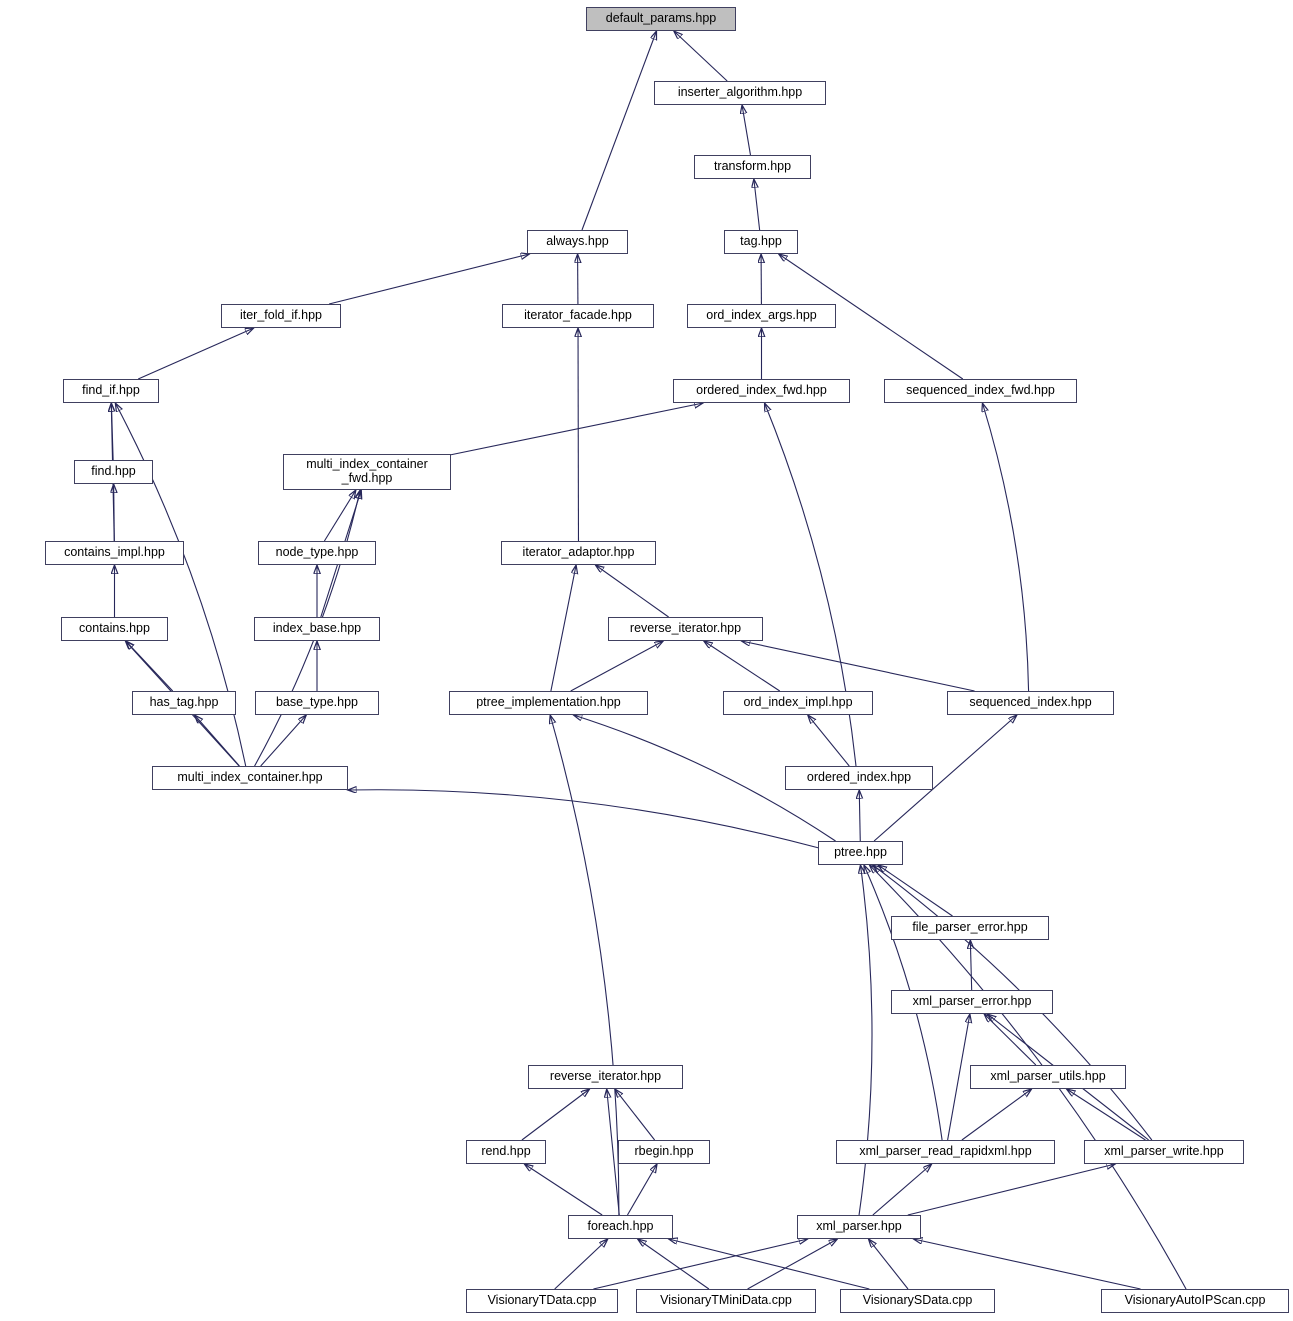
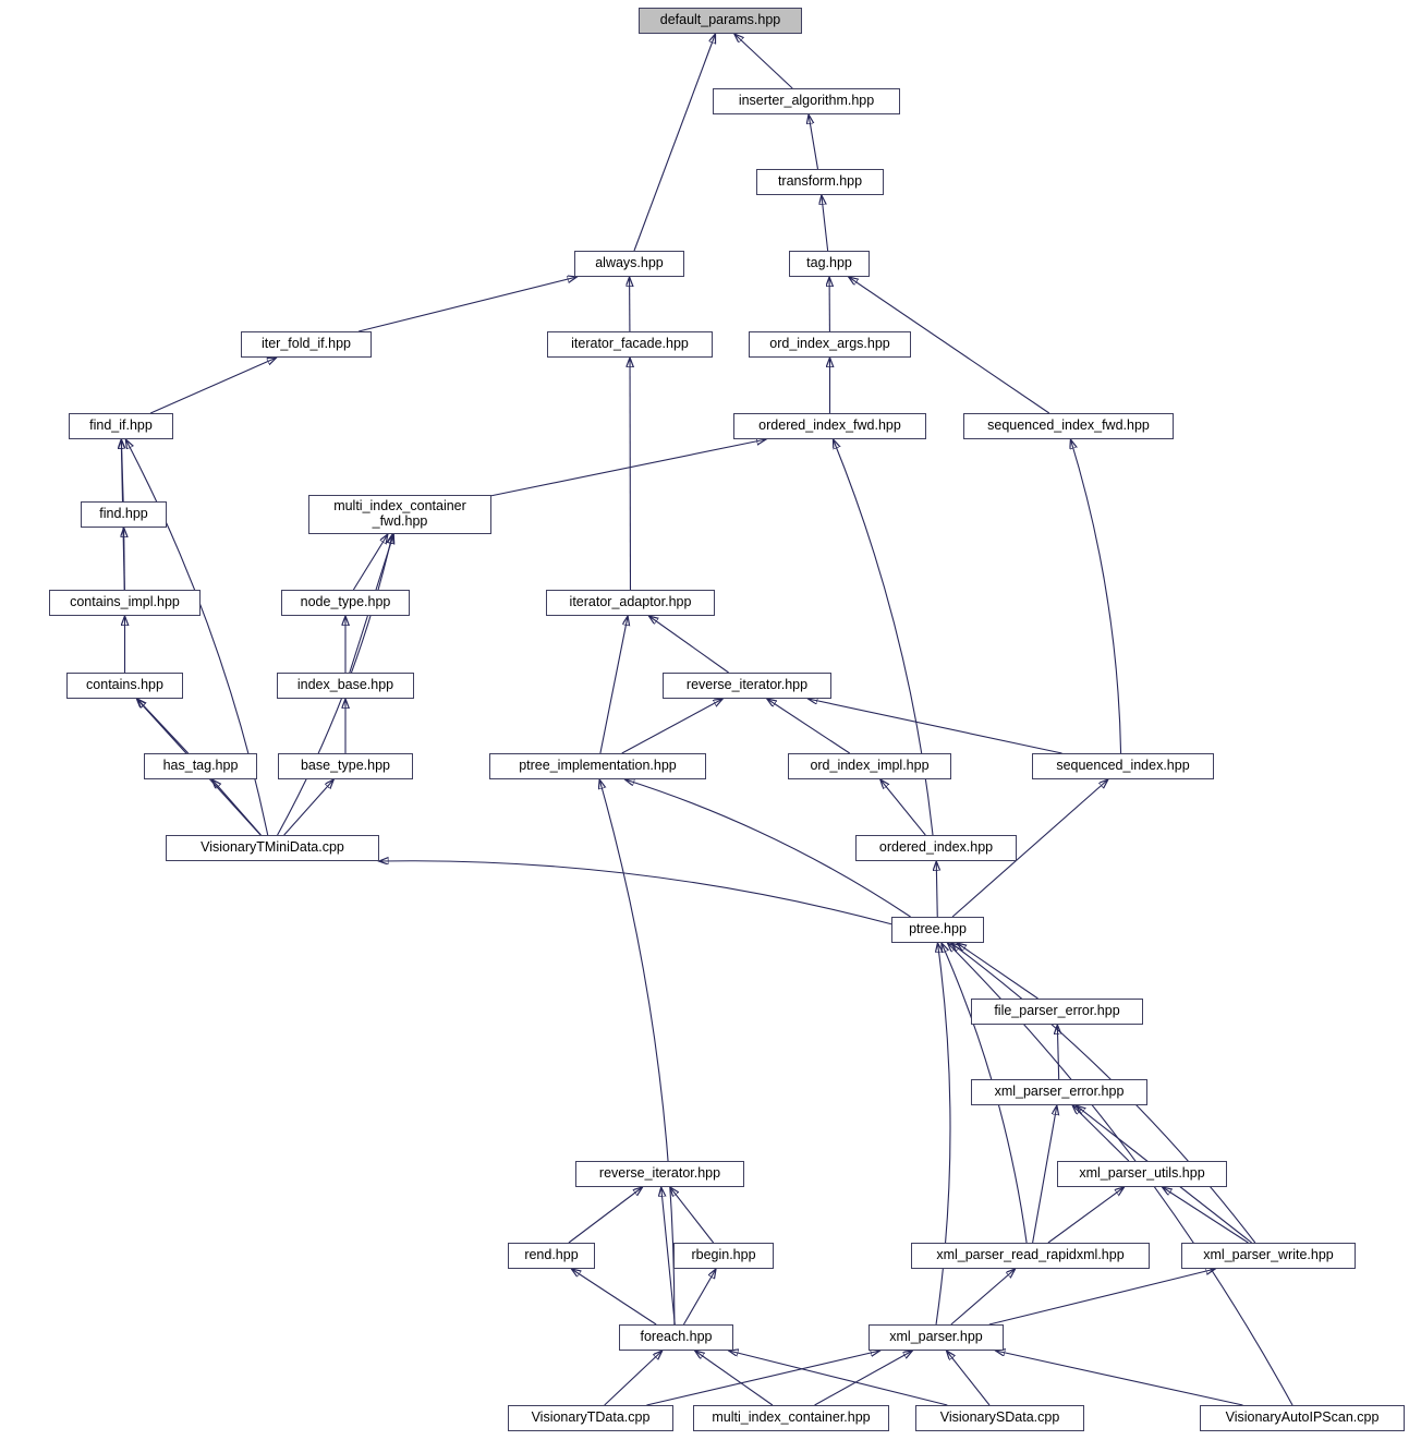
  default_params.hpp
  inserter_algorithm.hpp
  transform.hpp
  always.hpp
  tag.hpp
  iter_fold_if.hpp
  iterator_facade.hpp
  ord_index_args.hpp
  find_if.hpp
  ordered_index_fwd.hpp
  sequenced_index_fwd.hpp
  find.hpp
  multi_index_container
  _fwd.hpp
  contains_impl.hpp
  node_type.hpp
  iterator_adaptor.hpp
  contains.hpp
  index_base.hpp
  reverse_iterator.hpp
  has_tag.hpp
  base_type.hpp
  ptree_implementation.hpp
  ord_index_impl.hpp
  sequenced_index.hpp
- multi_index_container.hpp
+ VisionaryTMiniData.cpp
  ordered_index.hpp
  ptree.hpp
  file_parser_error.hpp
  xml_parser_error.hpp
  reverse_iterator.hpp
  xml_parser_utils.hpp
  rend.hpp
  rbegin.hpp
  xml_parser_read_rapidxml.hpp
  xml_parser_write.hpp
  foreach.hpp
  xml_parser.hpp
  VisionaryTData.cpp
- VisionaryTMiniData.cpp
+ multi_index_container.hpp
  VisionarySData.cpp
  VisionaryAutoIPScan.cpp
